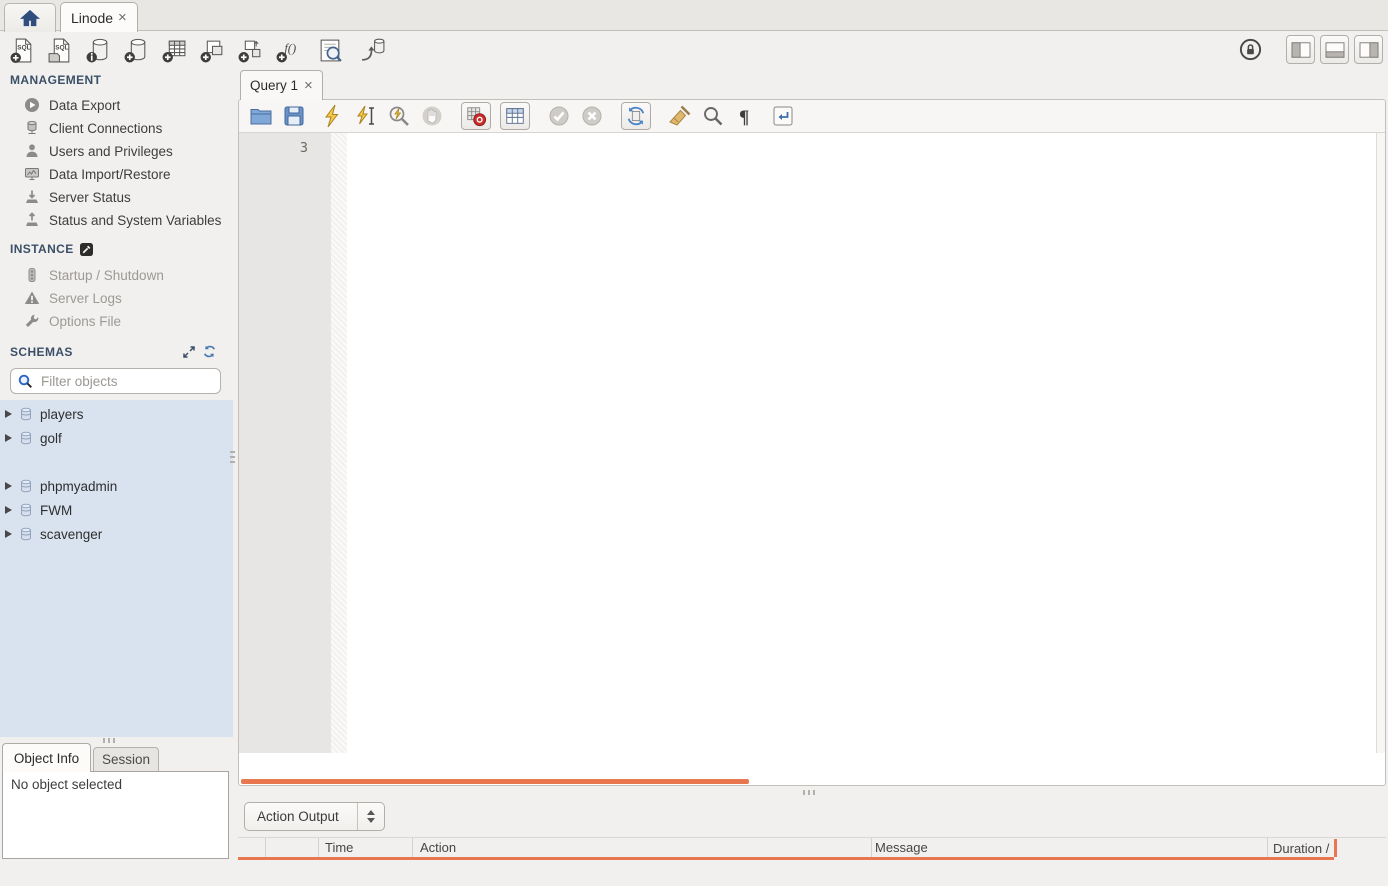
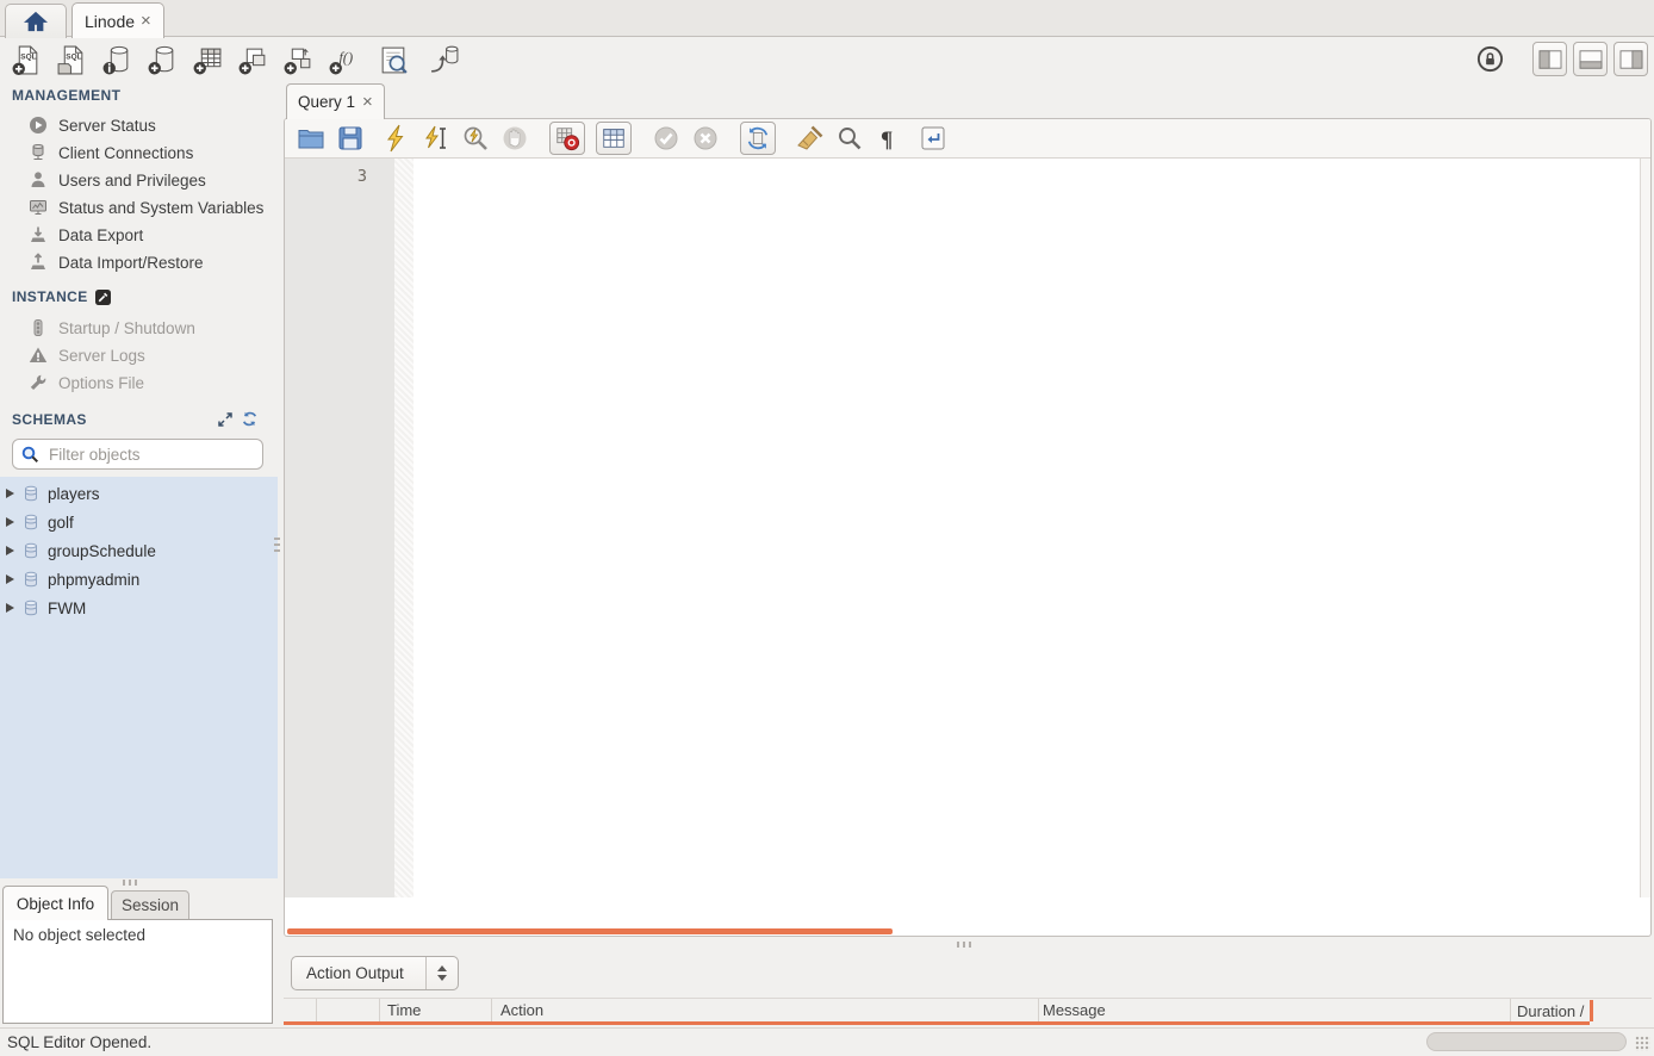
  Linode
  ×
  f()
  MANAGEMENT
- Data Export
+ Server Status
  Client Connections
  Users and Privileges
- Data Import/Restore
+ Status and System Variables
- Server Status
+ Data Export
- Status and System Variables
+ Data Import/Restore
  INSTANCE
  Startup / Shutdown
  Server Logs
  Options File
  SCHEMAS
  Filter objects
  players
  golf
+ groupSchedule
  phpmyadmin
  FWM
- scavenger
  Object Info
  Session
  No object selected
  Query 1
  ×
  ¶
  3
  Action Output
  Time
  Action
  Message
+ SQL Editor Opened.
